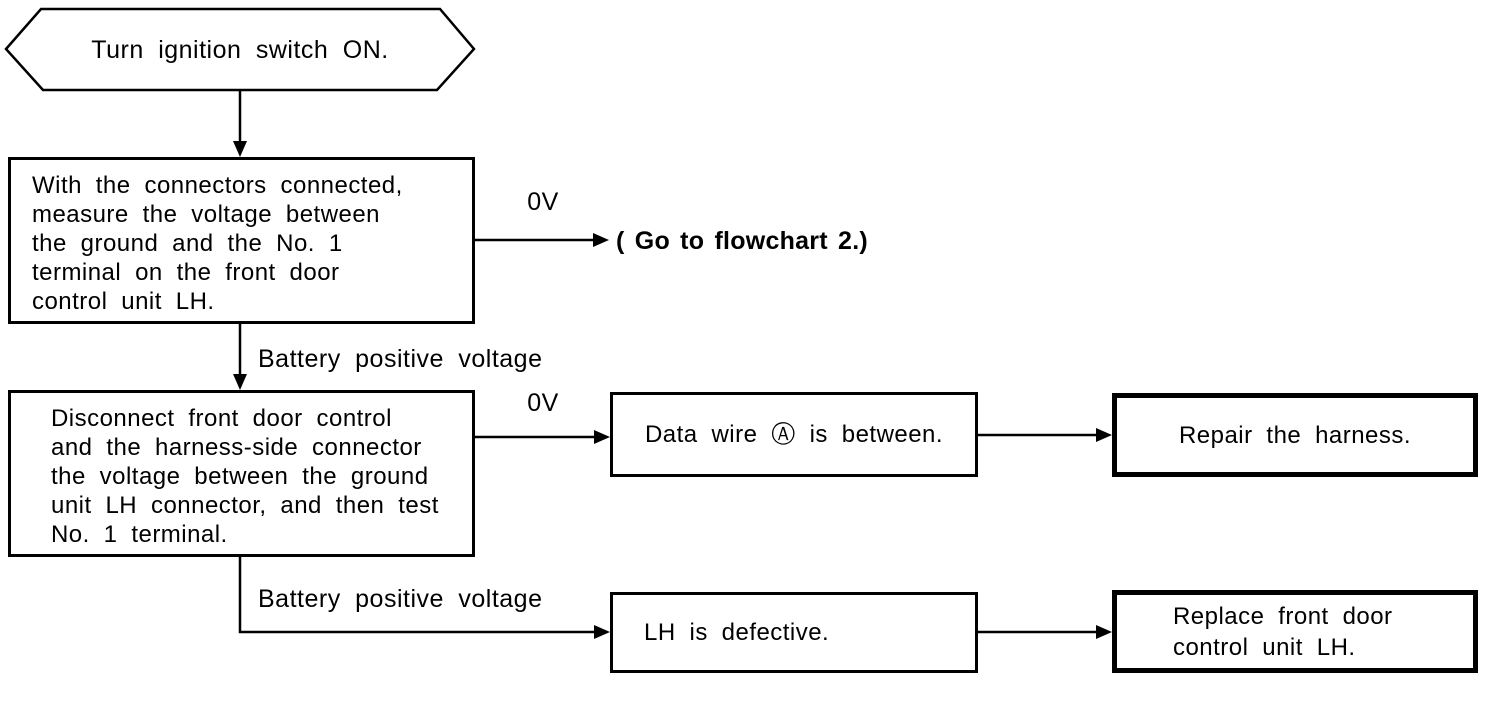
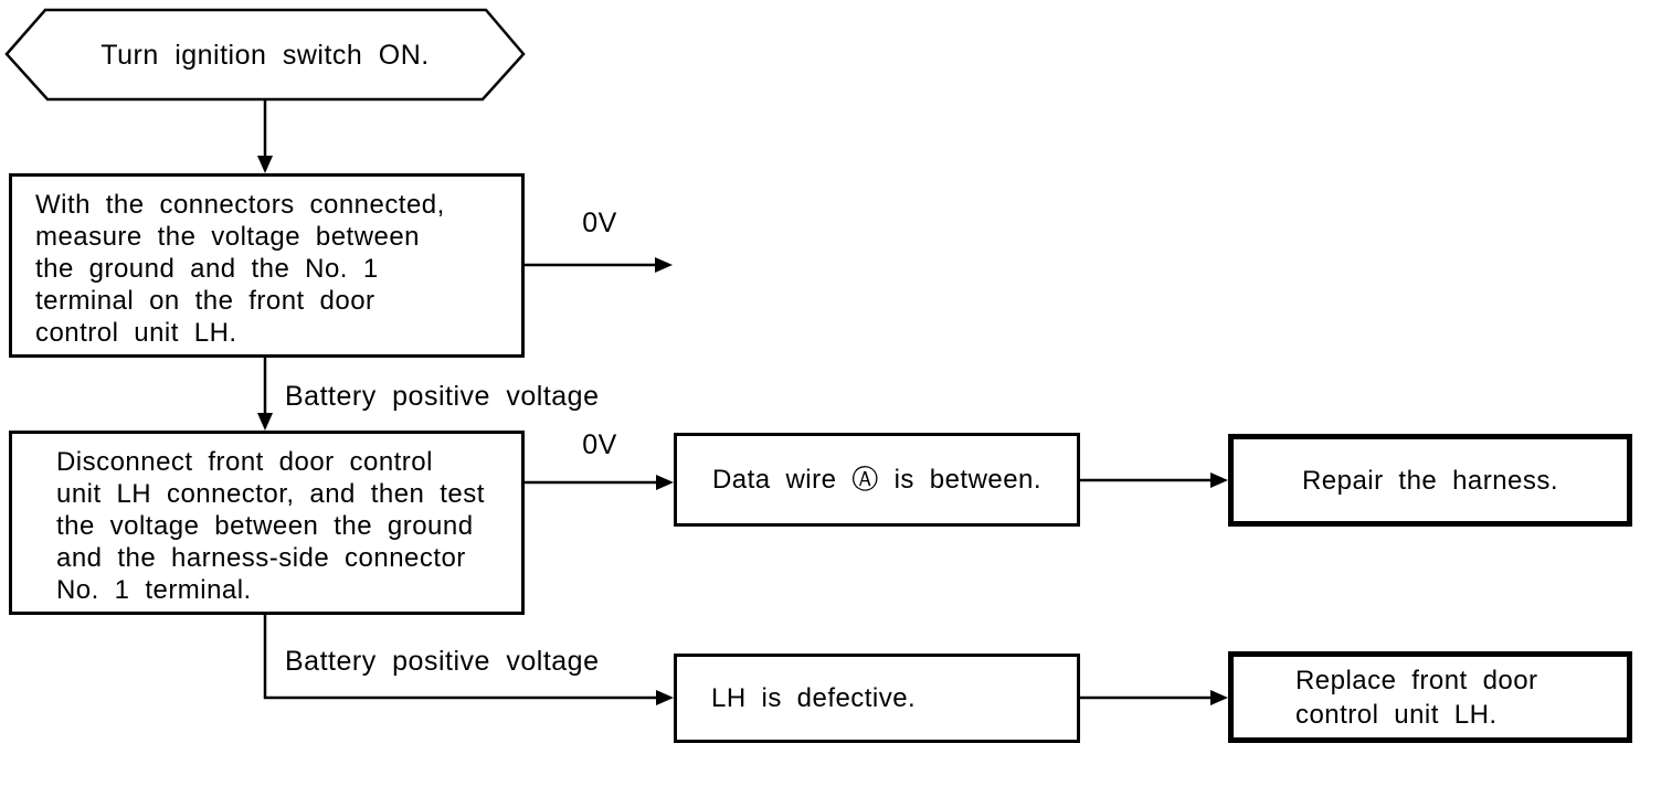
  Turn ignition switch ON.
  With the connectors connected,
  measure the voltage between
  the ground and the No. 1
  terminal on the front door
  control unit LH.
  0V
- ( Go to flowchart 2.)
  Battery positive voltage
  Disconnect front door control
- and the harness-side connector
+ unit LH connector, and then test
  the voltage between the ground
- unit LH connector, and then test
+ and the harness-side connector
  No. 1 terminal.
  0V
  Data wire Ⓐ is between.
  Repair the harness.
  Battery positive voltage
  LH is defective.
  Replace front door
  control unit LH.
